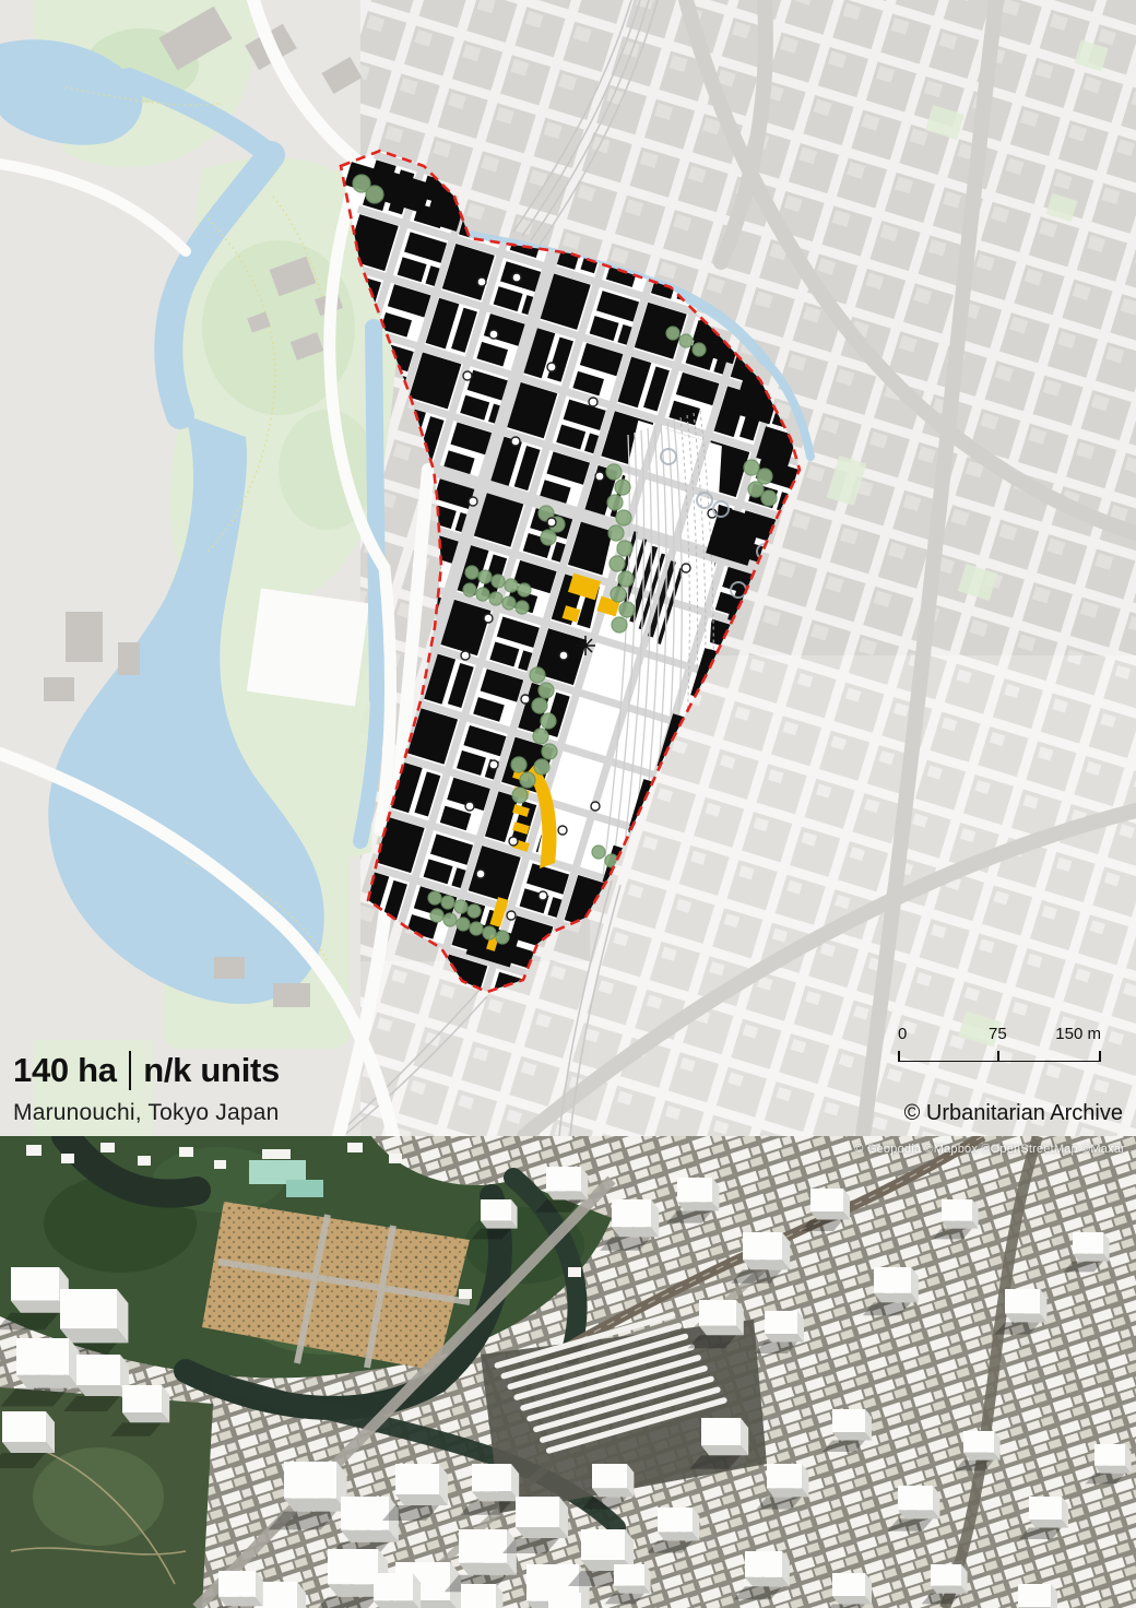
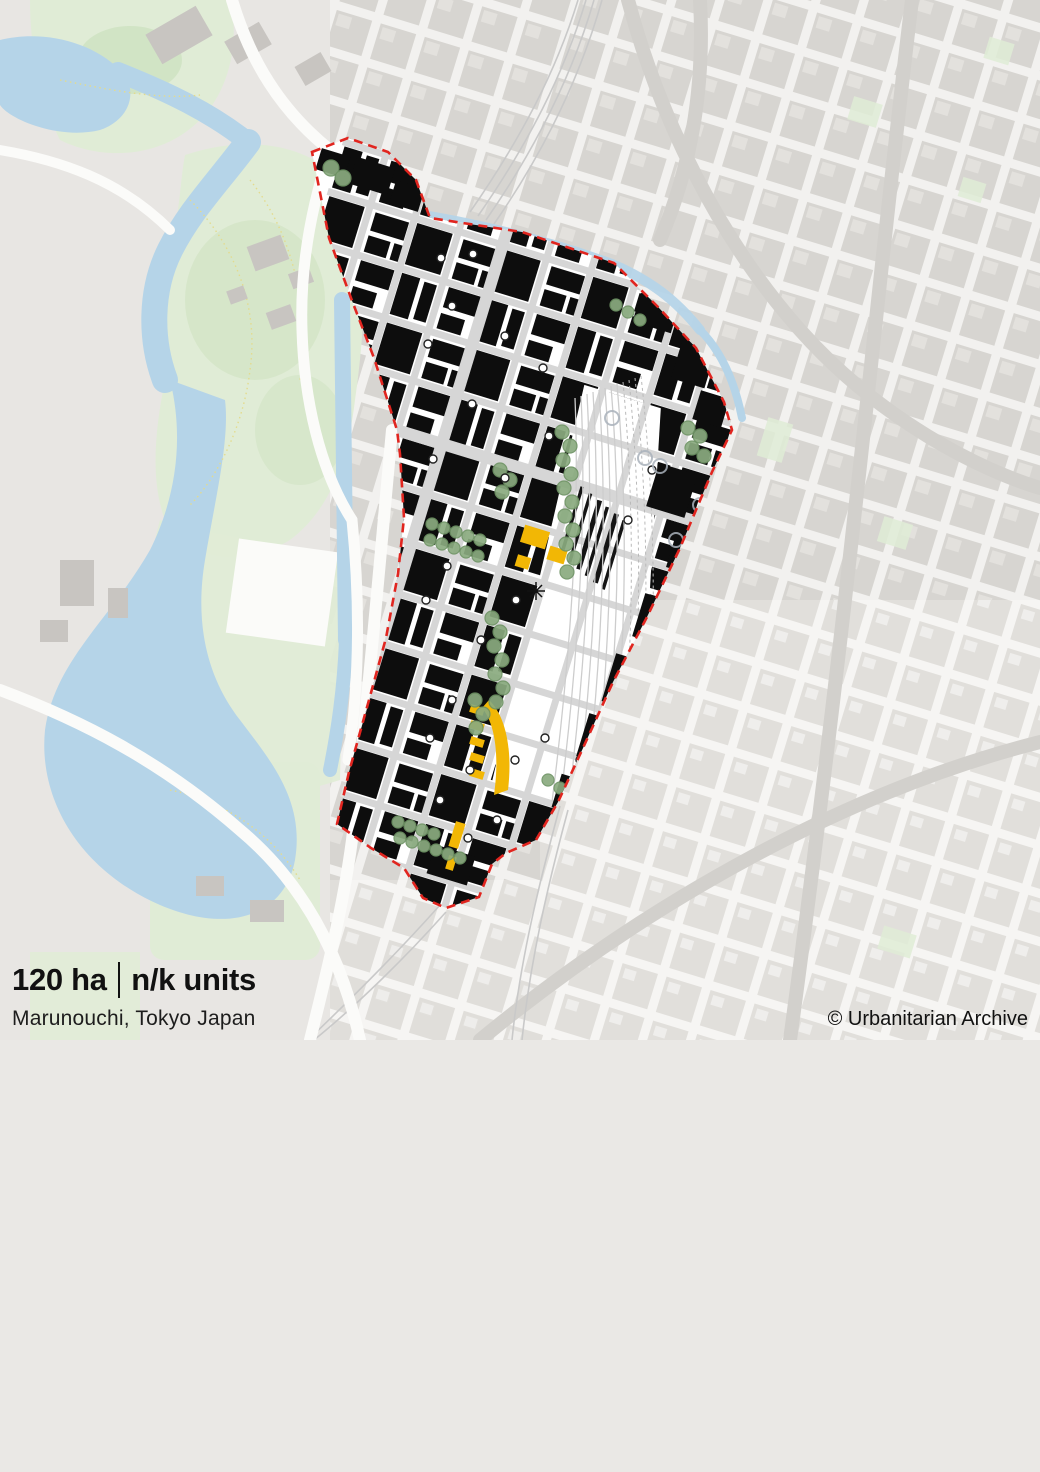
- 140 ha
+ 120 ha
  n/k units
  Marunouchi, Tokyo Japan
- 0
- 75
- 150 m
  © Urbanitarian Archive
- © Geopodia ©Mapbox ©OpenStreetMap ©Maxar
